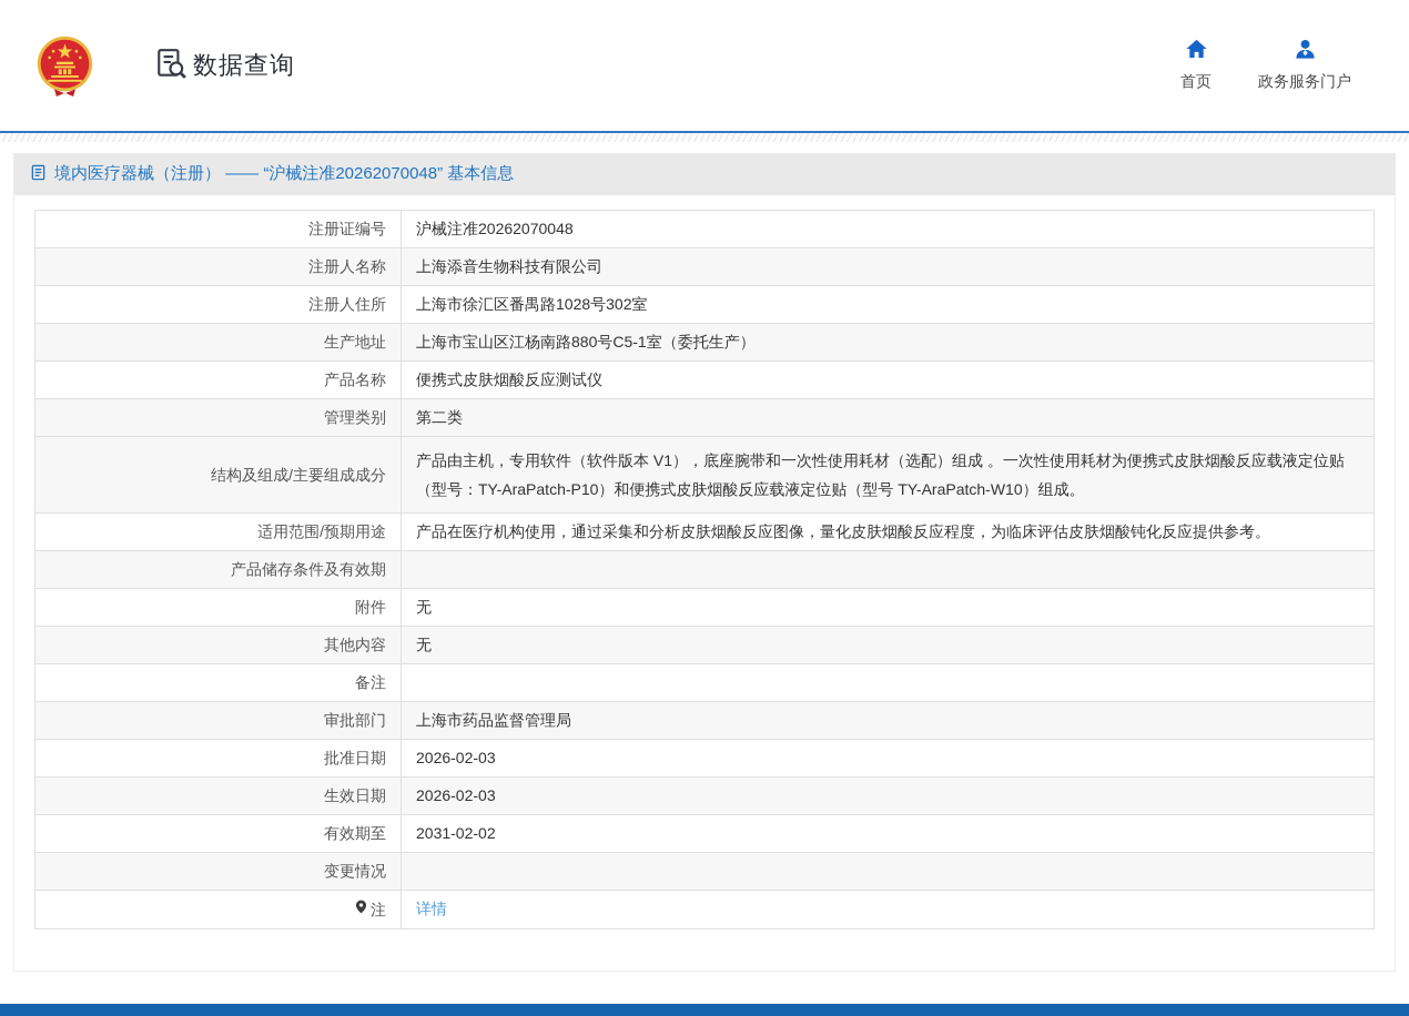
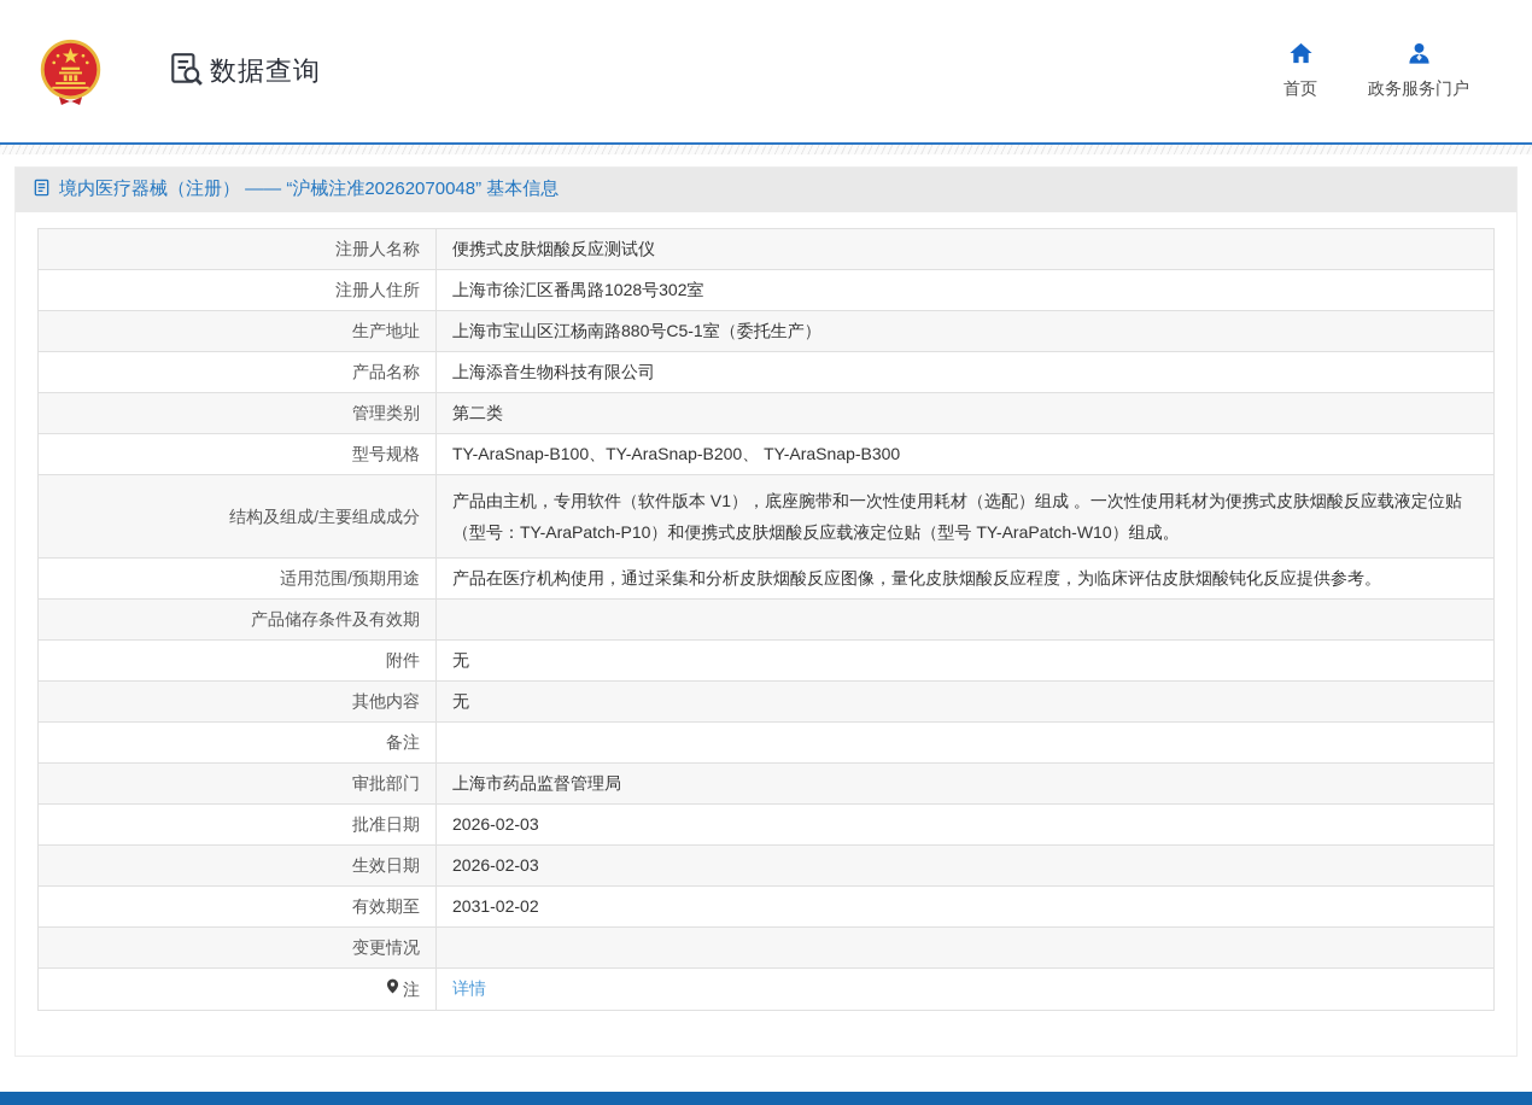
  数据查询
  首页
  政务服务门户
  境内医疗器械（注册） —— “沪械注准20262070048” 基本信息
- 注册证编号	沪械注准20262070048
- 注册人名称	上海添音生物科技有限公司
+ 注册人名称	便携式皮肤烟酸反应测试仪
  注册人住所	上海市徐汇区番禺路1028号302室
  生产地址	上海市宝山区江杨南路880号C5-1室（委托生产）
- 产品名称	便携式皮肤烟酸反应测试仪
+ 产品名称	上海添音生物科技有限公司
  管理类别	第二类
+ 型号规格	TY-AraSnap-B100、TY-AraSnap-B200、 TY-AraSnap-B300
  结构及组成/主要组成成分	产品由主机，专用软件（软件版本 V1），底座腕带和一次性使用耗材（选配）组成 。一次性使用耗材为便携式皮肤烟酸反应载液定位贴（型号：TY-AraPatch-P10）和便携式皮肤烟酸反应载液定位贴（型号 TY-AraPatch-W10）组成。
  适用范围/预期用途	产品在医疗机构使用，通过采集和分析皮肤烟酸反应图像，量化皮肤烟酸反应程度，为临床评估皮肤烟酸钝化反应提供参考。
  产品储存条件及有效期
  附件	无
  其他内容	无
  备注
  审批部门	上海市药品监督管理局
  批准日期	2026-02-03
  生效日期	2026-02-03
  有效期至	2031-02-02
  变更情况
  注	详情
